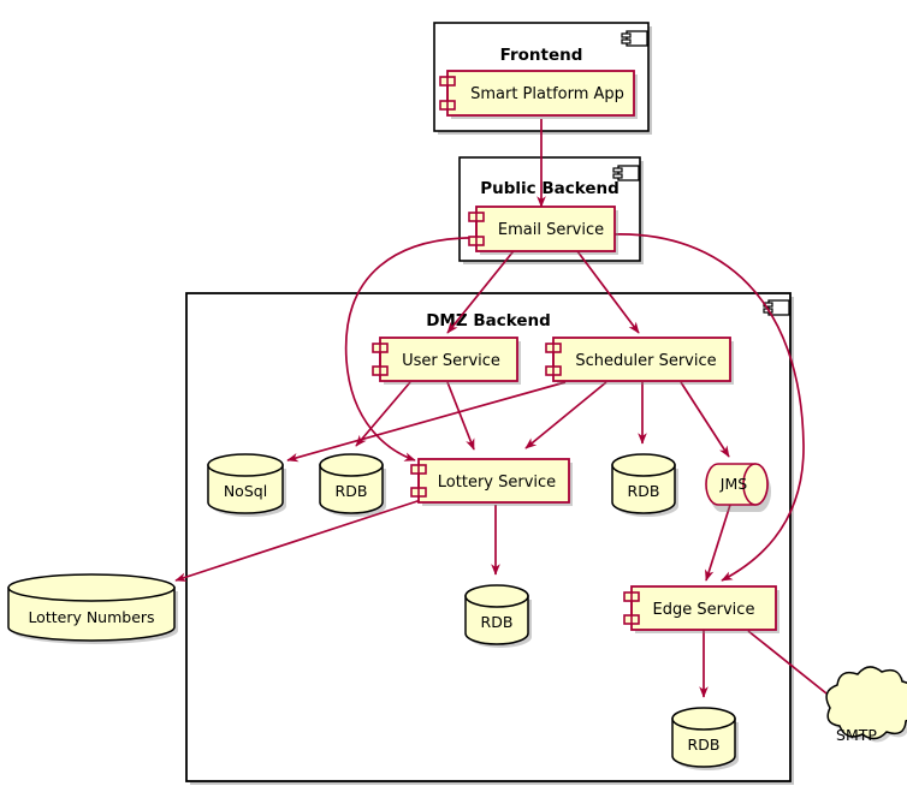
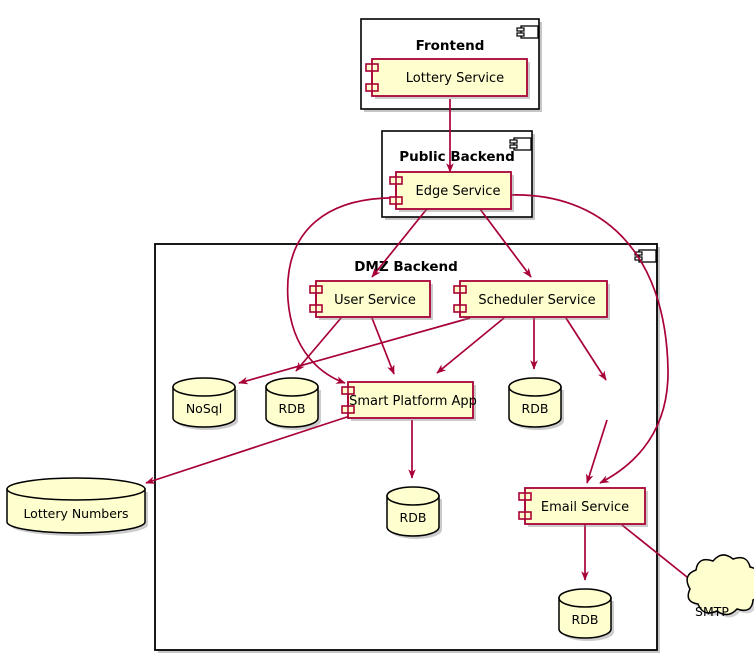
  Frontend
  Public Backend
  DMZ Backend
  NoSql
  RDB
  RDB
  RDB
  RDB
  Lottery Numbers
- JMS
  SMTP
- Smart Platform App
+ Lottery Service
- Email Service
+ Edge Service
  User Service
  Scheduler Service
- Lottery Service
+ Smart Platform App
- Edge Service
+ Email Service
